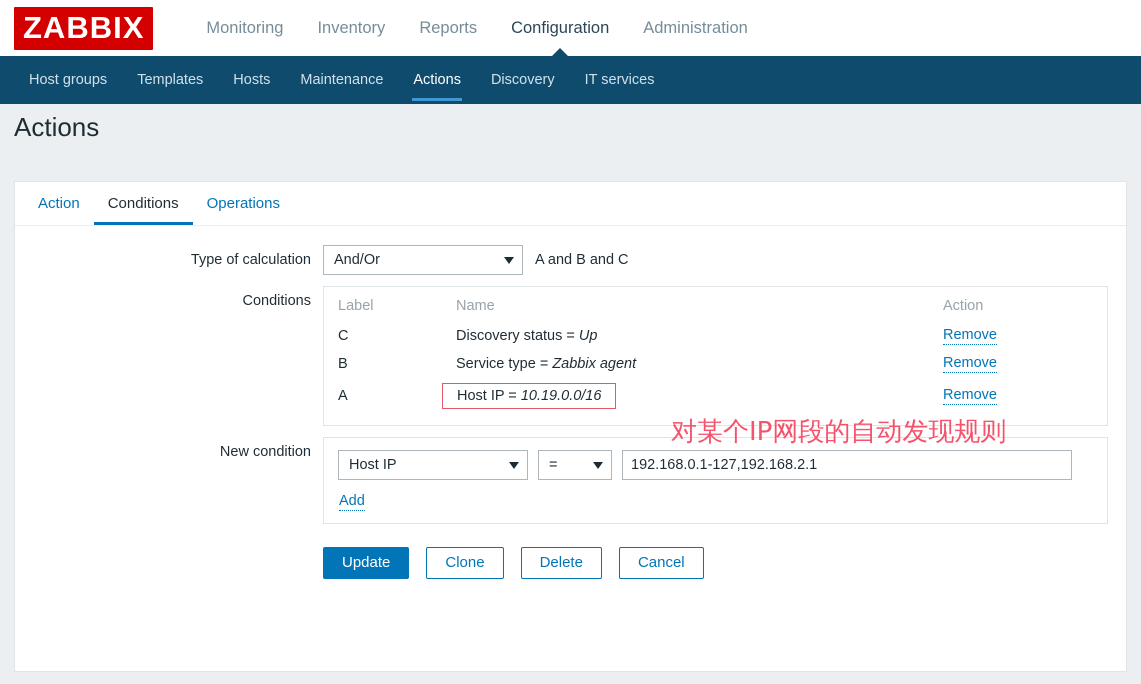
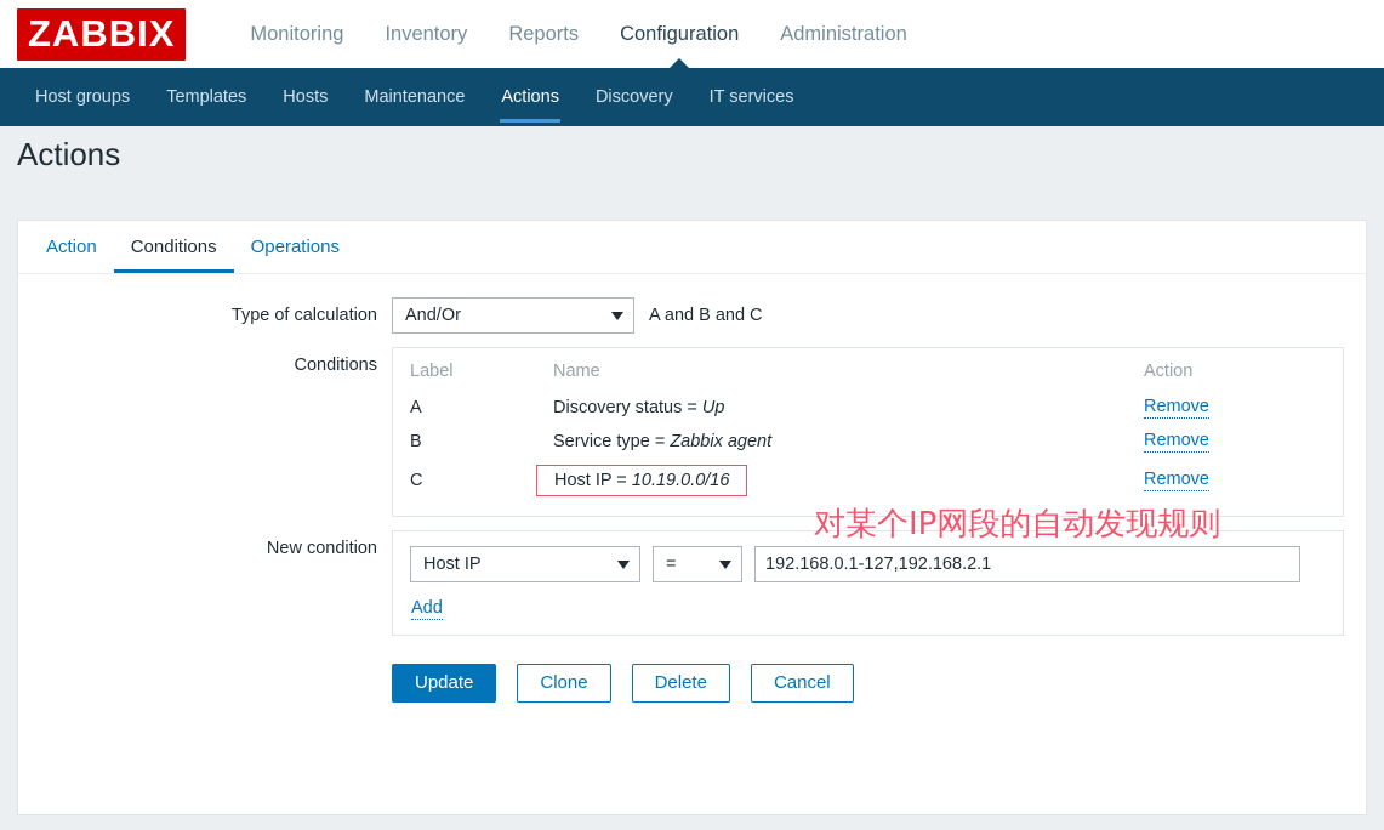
  ZABBIX
  Monitoring
  Inventory
  Reports
  Configuration
  Administration
  Host groups
  Templates
  Hosts
  Maintenance
  Actions
  Discovery
  IT services
  Actions
  Action
  Conditions
  Operations
  Type of calculation
  And/Or
  A and B and C
  Conditions
  Label	Name	Action
- C	Discovery status = Up	Remove
+ A	Discovery status = Up	Remove
  B	Service type = Zabbix agent	Remove
- A	Host IP = 10.19.0.0/16	Remove
+ C	Host IP = 10.19.0.0/16	Remove
  New condition
  Host IP
  =
  192.168.0.1-127,192.168.2.1
  Add
  Update
  Clone
  Delete
  Cancel
  对某个IP网段的自动发现规则
